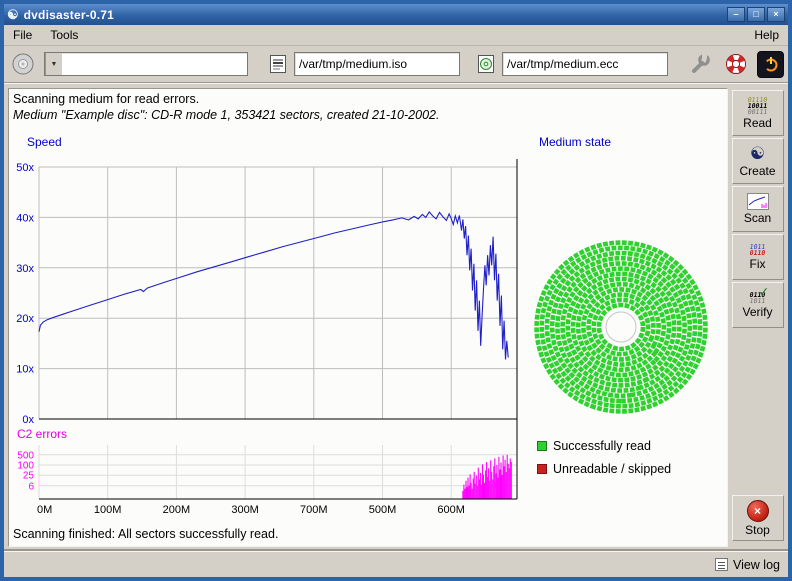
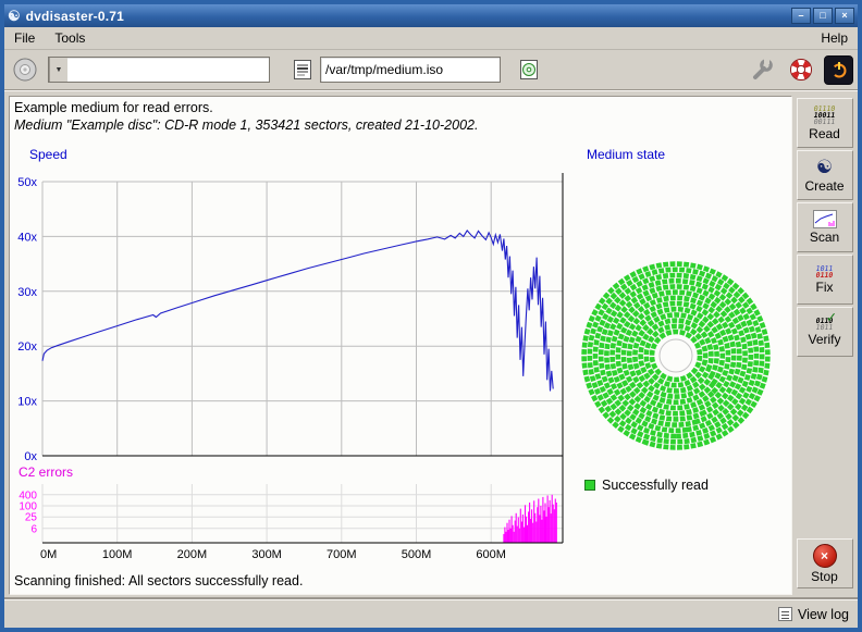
  ☯
  dvdisaster-0.71
  –
  □
  ×
  File
  Tools
  Help
  /var/tmp/medium.iso
- /var/tmp/medium.ecc
- Scanning medium for read errors.
+ Example medium for read errors.
  Medium "Example disc": CD-R mode 1, 353421 sectors, created 21-10-2002.
  Speed
  Medium state
  C2 errors
  0x
  10x
  20x
  30x
  40x
  50x
  6
  25
  100
- 500
+ 400
  0M
  100M
  200M
  300M
  700M
  500M
  600M
  Successfully read
- Unreadable / skipped
  Scanning finished: All sectors successfully read.
  01110
  10011
  00111
  Read
  ☯
  Create
  Scan
  1011
  0110
  Fix
  0110
  1011
  ✓
  Verify
  ×
  Stop
  View log
